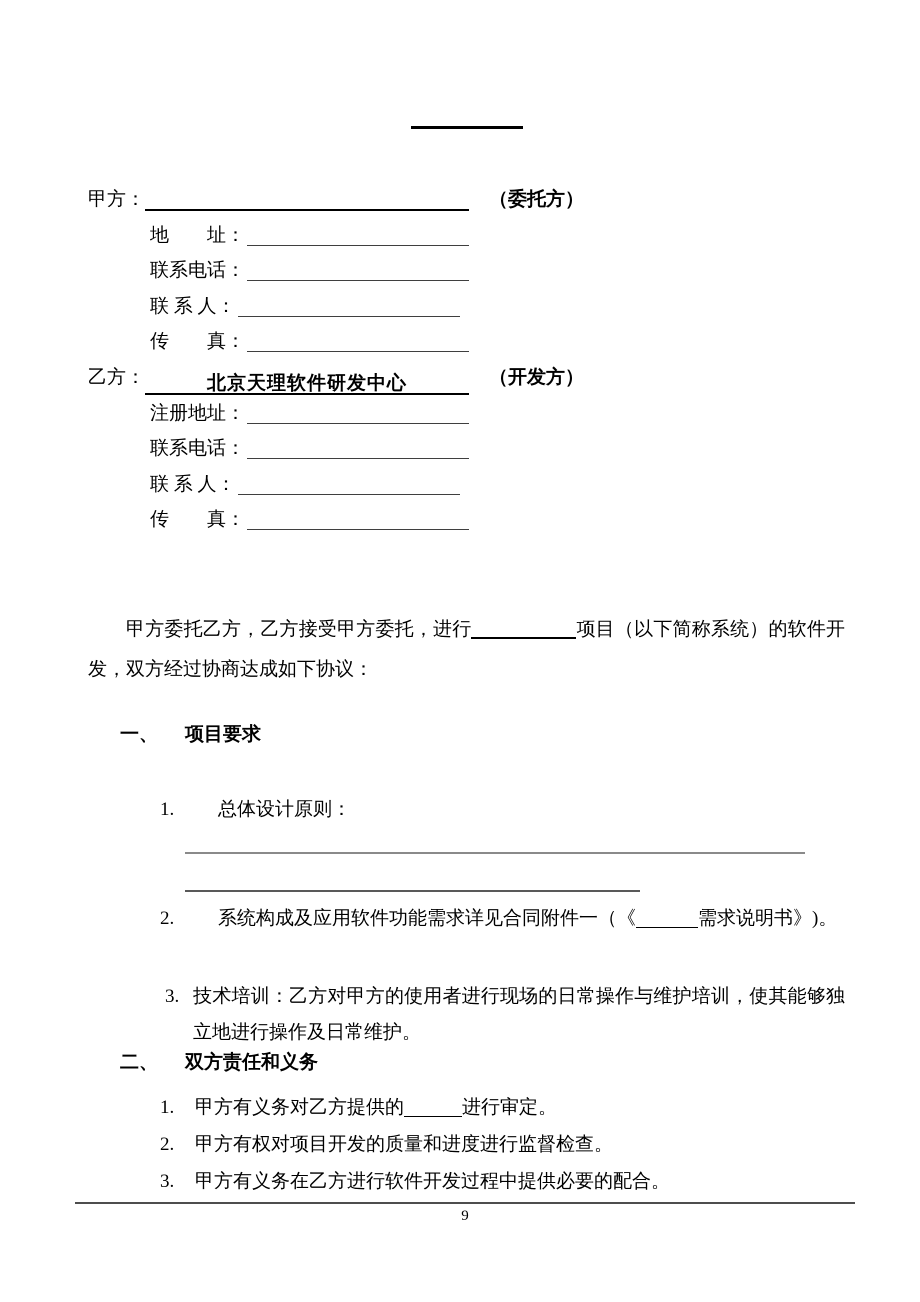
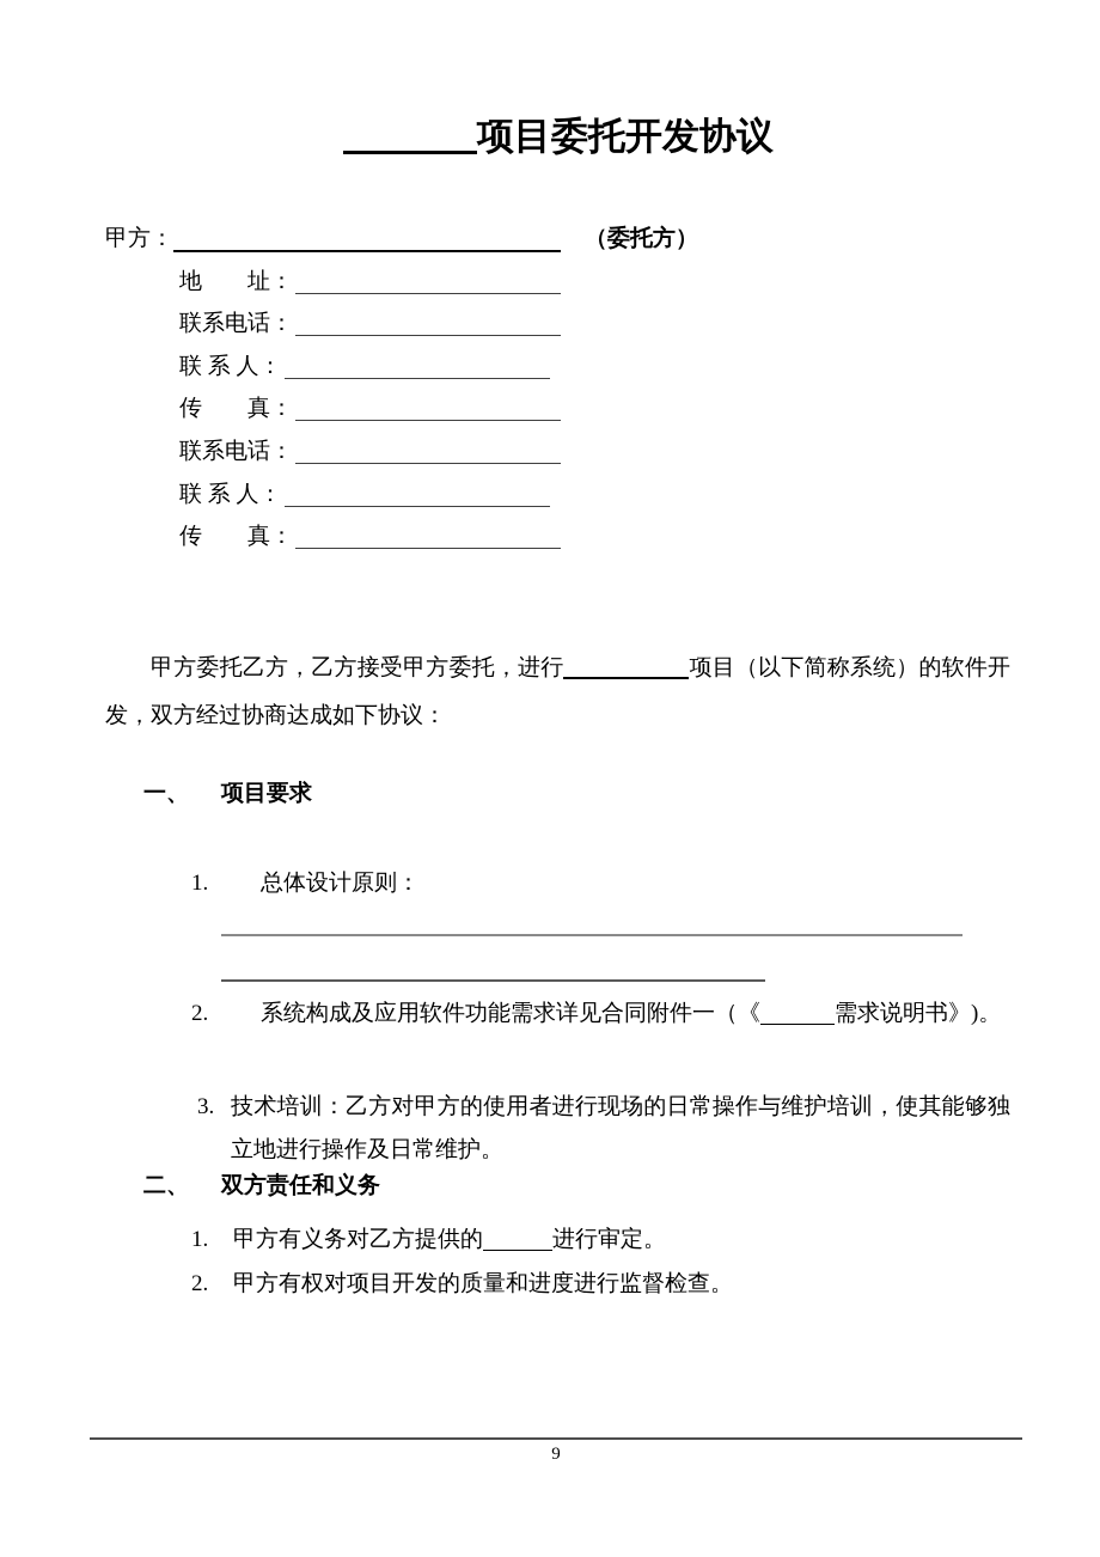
+ 项目委托开发协议
  甲方： （委托方）
  地 址：
  联系电话：
  联 系 人：
  传 真：
- 乙方： 北京天理软件研发中心 （开发方）
- 注册地址：
  联系电话：
  联 系 人：
  传 真：
  甲方委托乙方，乙方接受甲方委托，进行 项目（以下简称系统）的软件开发，双方经过协商达成如下协议：
  一、 项目要求
  1. 总体设计原则：
  2. 系统构成及应用软件功能需求详见合同附件一（《 需求说明书》)。
  3. 技术培训：乙方对甲方的使用者进行现场的日常操作与维护培训，使其能够独立地进行操作及日常维护。
  二、 双方责任和义务
  1. 甲方有义务对乙方提供的 进行审定。
  2. 甲方有权对项目开发的质量和进度进行监督检查。
- 3. 甲方有义务在乙方进行软件开发过程中提供必要的配合。
  9
